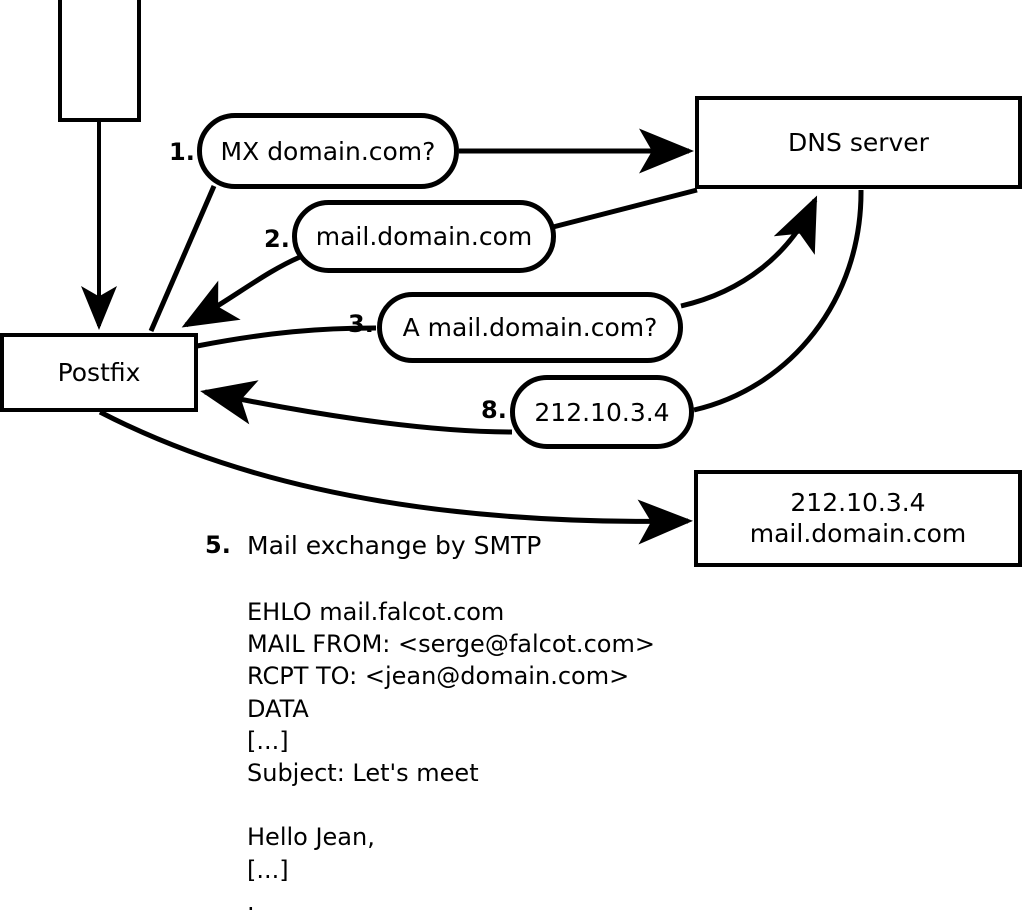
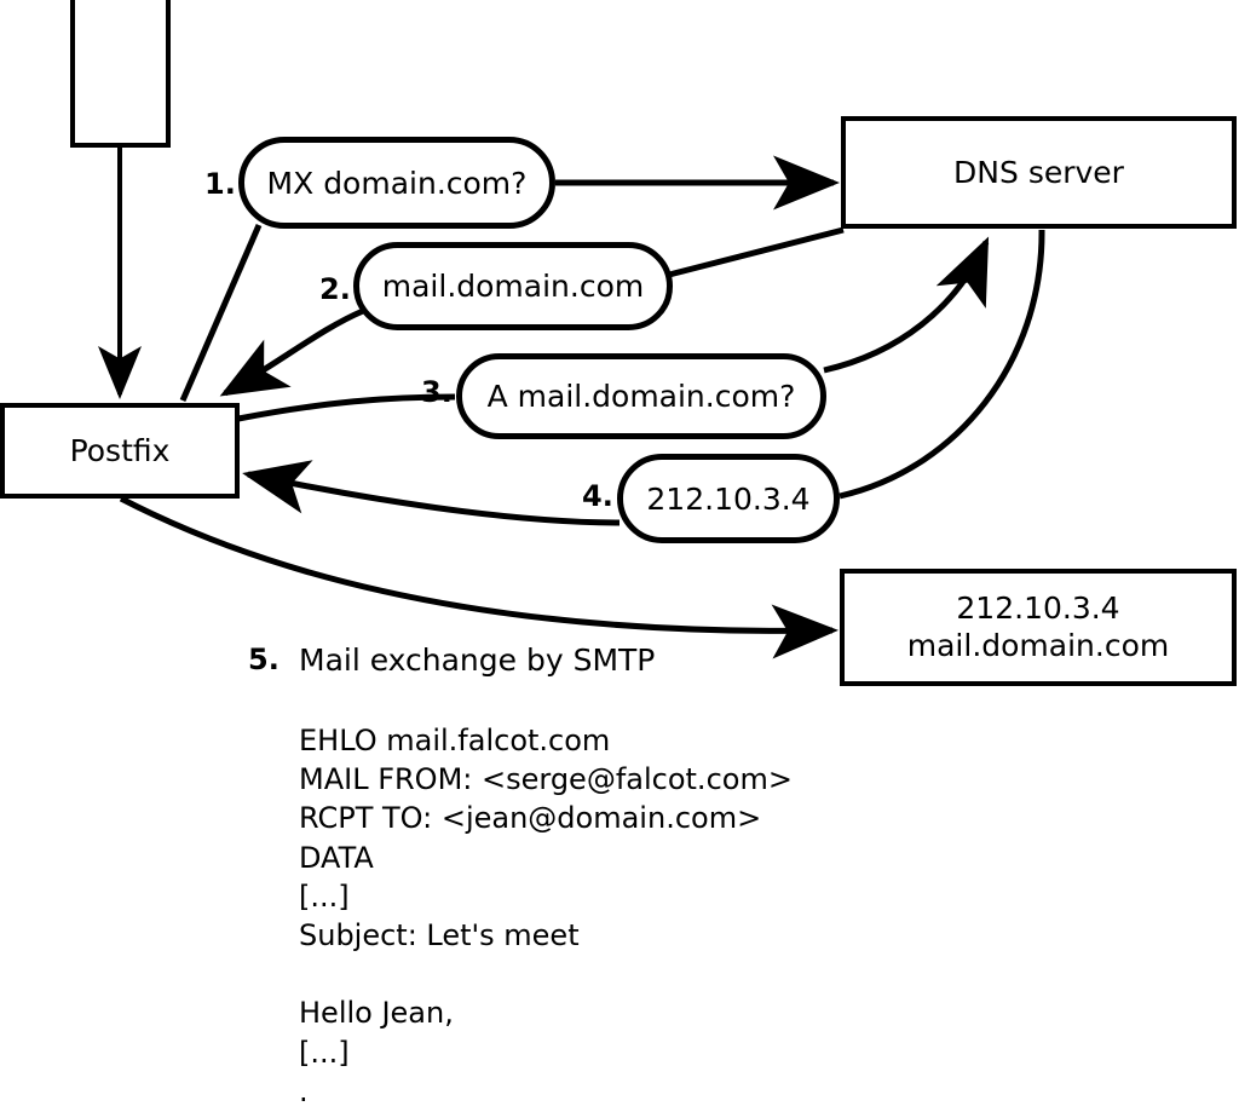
  Postfix
  DNS server
  212.10.3.4
  mail.domain.com
  MX domain.com?
  mail.domain.com
  A mail.domain.com?
  212.10.3.4
  1.
  2.
  3.
- 8.
+ 4.
  5.
  Mail exchange by SMTP
  EHLO mail.falcot.com
  MAIL FROM: <serge@falcot.com>
  RCPT TO: <jean@domain.com>
  DATA
  [...]
  Subject: Let's meet
  Hello Jean,
  [...]
  .
